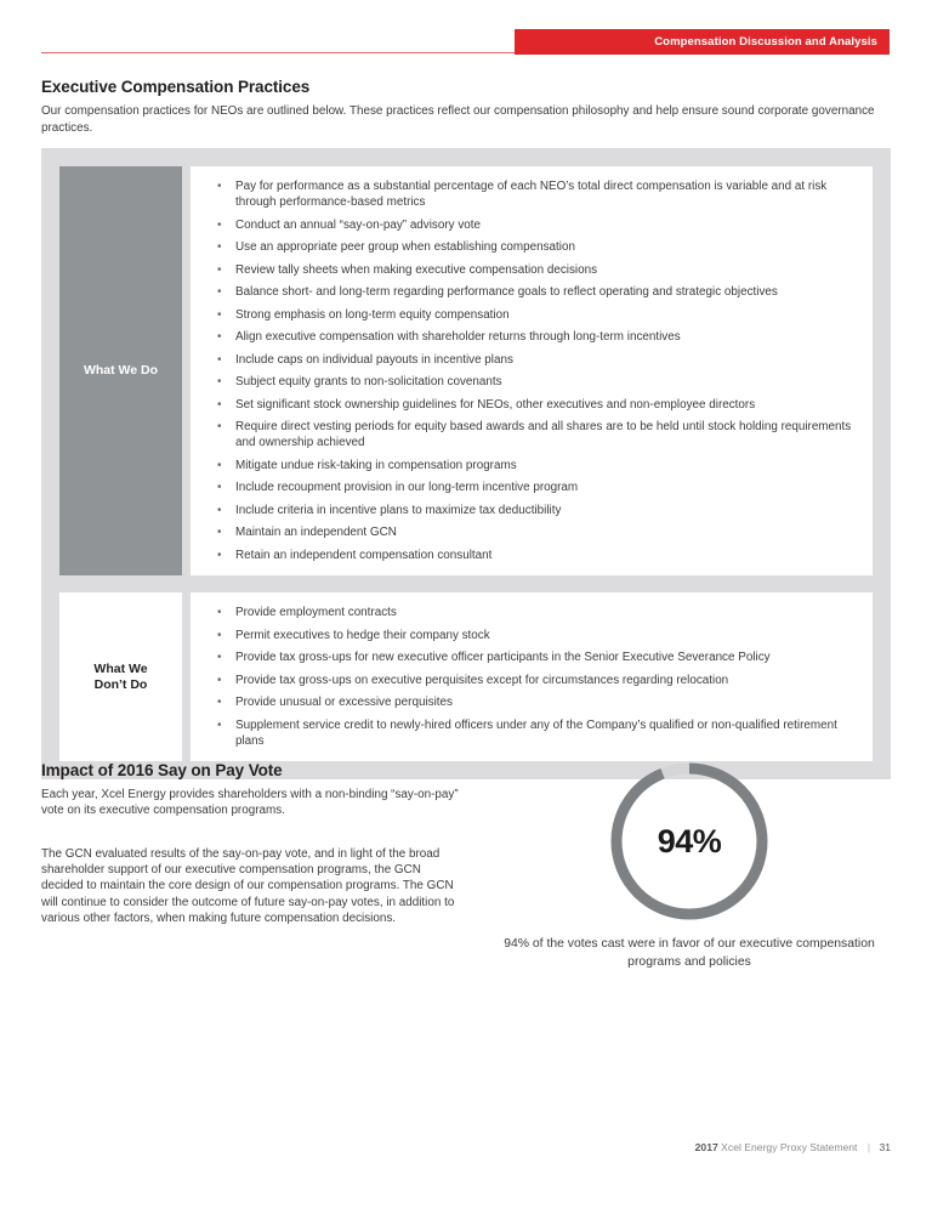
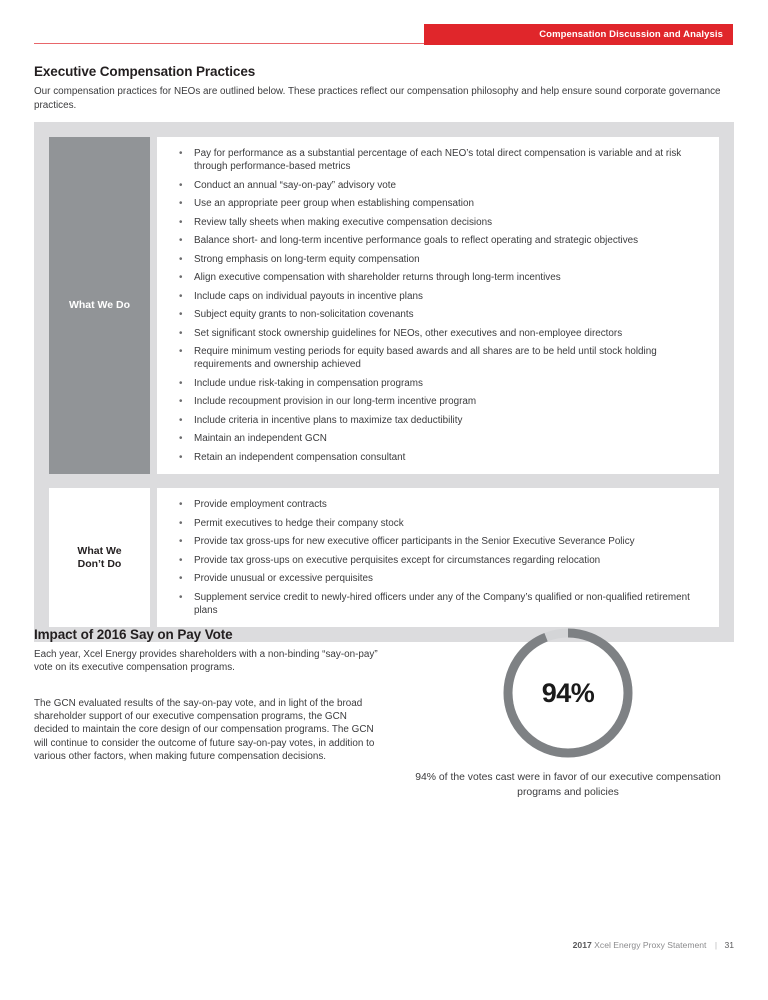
  Compensation Discussion and Analysis
  Executive Compensation Practices
  Our compensation practices for NEOs are outlined below. These practices reflect our compensation philosophy and help ensure sound corporate governance practices.
  What We Do
  •
  Pay for performance as a substantial percentage of each NEO’s total direct compensation is variable and at risk through performance-based metrics
  •
  Conduct an annual “say-on-pay” advisory vote
  •
  Use an appropriate peer group when establishing compensation
  •
  Review tally sheets when making executive compensation decisions
  •
- Balance short- and long-term regarding performance goals to reflect operating and strategic objectives
+ Balance short- and long-term incentive performance goals to reflect operating and strategic objectives
  •
  Strong emphasis on long-term equity compensation
  •
  Align executive compensation with shareholder returns through long-term incentives
  •
  Include caps on individual payouts in incentive plans
  •
  Subject equity grants to non-solicitation covenants
  •
  Set significant stock ownership guidelines for NEOs, other executives and non-employee directors
  •
- Require direct vesting periods for equity based awards and all shares are to be held until stock holding requirements and ownership achieved
+ Require minimum vesting periods for equity based awards and all shares are to be held until stock holding requirements and ownership achieved
  •
- Mitigate undue risk-taking in compensation programs
+ Include undue risk-taking in compensation programs
  •
  Include recoupment provision in our long-term incentive program
  •
  Include criteria in incentive plans to maximize tax deductibility
  •
  Maintain an independent GCN
  •
  Retain an independent compensation consultant
  What We
  Don’t Do
  •
  Provide employment contracts
  •
  Permit executives to hedge their company stock
  •
  Provide tax gross-ups for new executive officer participants in the Senior Executive Severance Policy
  •
  Provide tax gross-ups on executive perquisites except for circumstances regarding relocation
  •
  Provide unusual or excessive perquisites
  •
  Supplement service credit to newly-hired officers under any of the Company’s qualified or non-qualified retirement plans
  Impact of 2016 Say on Pay Vote
  Each year, Xcel Energy provides shareholders with a non-binding “say-on-pay” vote on its executive compensation programs.
  The GCN evaluated results of the say-on-pay vote, and in light of the broad shareholder support of our executive compensation programs, the GCN decided to maintain the core design of our compensation programs. The GCN will continue to consider the outcome of future say-on-pay votes, in addition to various other factors, when making future compensation decisions.
  94%
  94% of the votes cast were in favor of our executive compensation programs and policies
  2017 Xcel Energy Proxy Statement | 31
